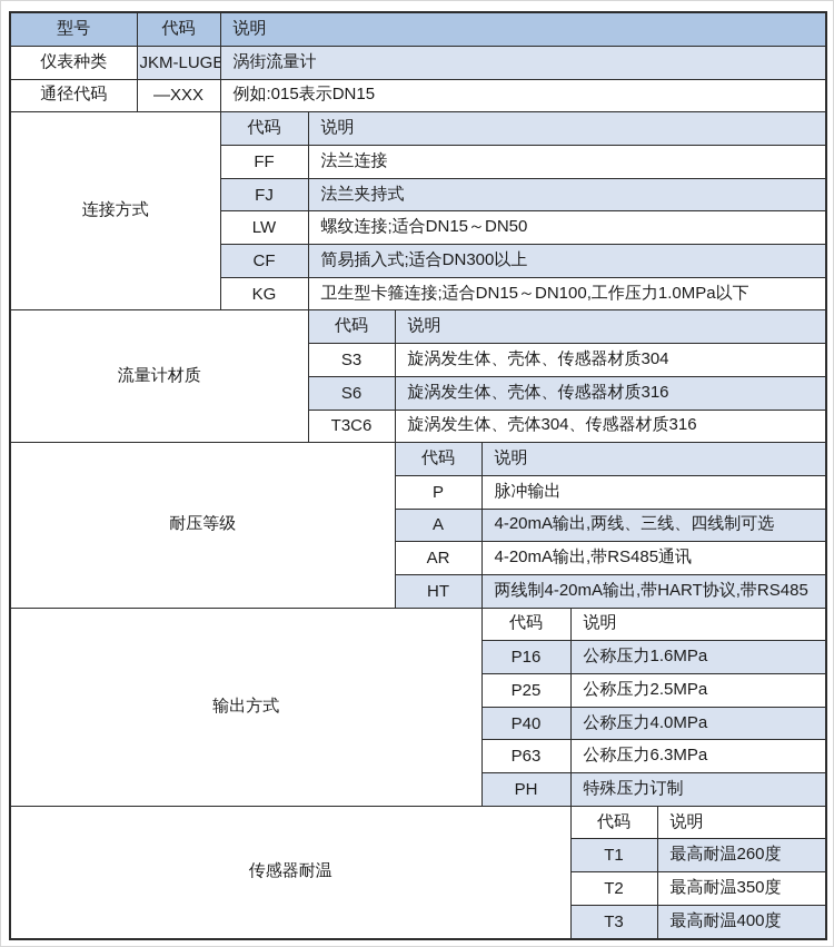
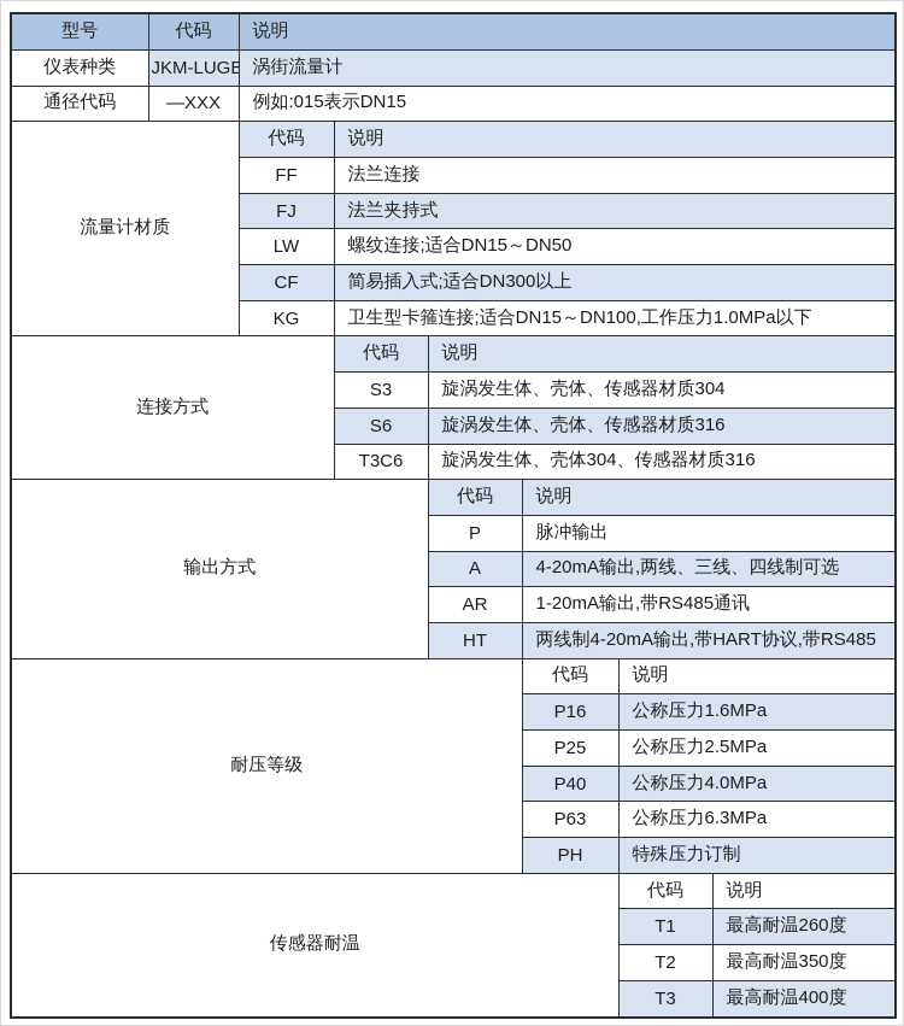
  型号	代码	说明
  仪表种类	JKM-LUGB	涡街流量计
  通径代码	—XXX	例如:015表示DN15
- 连接方式	代码	说明
+ 流量计材质	代码	说明
  FF	法兰连接
  FJ	法兰夹持式
  LW	螺纹连接;适合DN15～DN50
  CF	简易插入式;适合DN300以上
  KG	卫生型卡箍连接;适合DN15～DN100,工作压力1.0MPa以下
- 流量计材质	代码	说明
+ 连接方式	代码	说明
  S3	旋涡发生体、壳体、传感器材质304
  S6	旋涡发生体、壳体、传感器材质316
  T3C6	旋涡发生体、壳体304、传感器材质316
- 耐压等级	代码	说明
+ 输出方式	代码	说明
  P	脉冲输出
  A	4-20mA输出,两线、三线、四线制可选
- AR	4-20mA输出,带RS485通讯
+ AR	1-20mA输出,带RS485通讯
  HT	两线制4-20mA输出,带HART协议,带RS485
- 输出方式	代码	说明
+ 耐压等级	代码	说明
  P16	公称压力1.6MPa
  P25	公称压力2.5MPa
  P40	公称压力4.0MPa
  P63	公称压力6.3MPa
  PH	特殊压力订制
  传感器耐温	代码	说明
  T1	最高耐温260度
  T2	最高耐温350度
  T3	最高耐温400度
